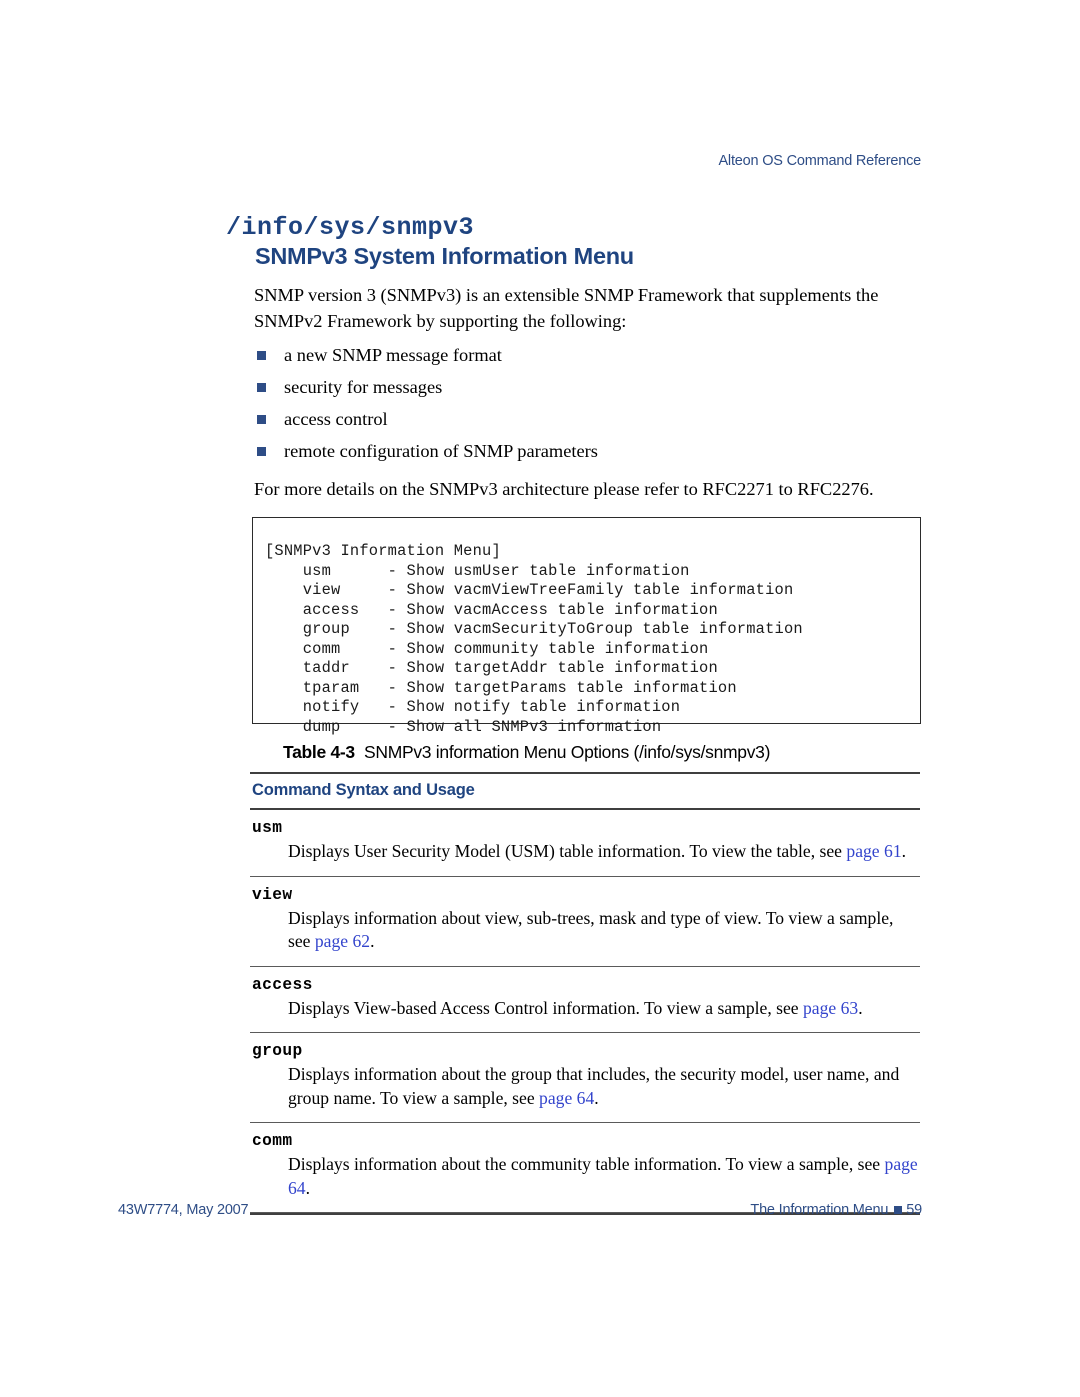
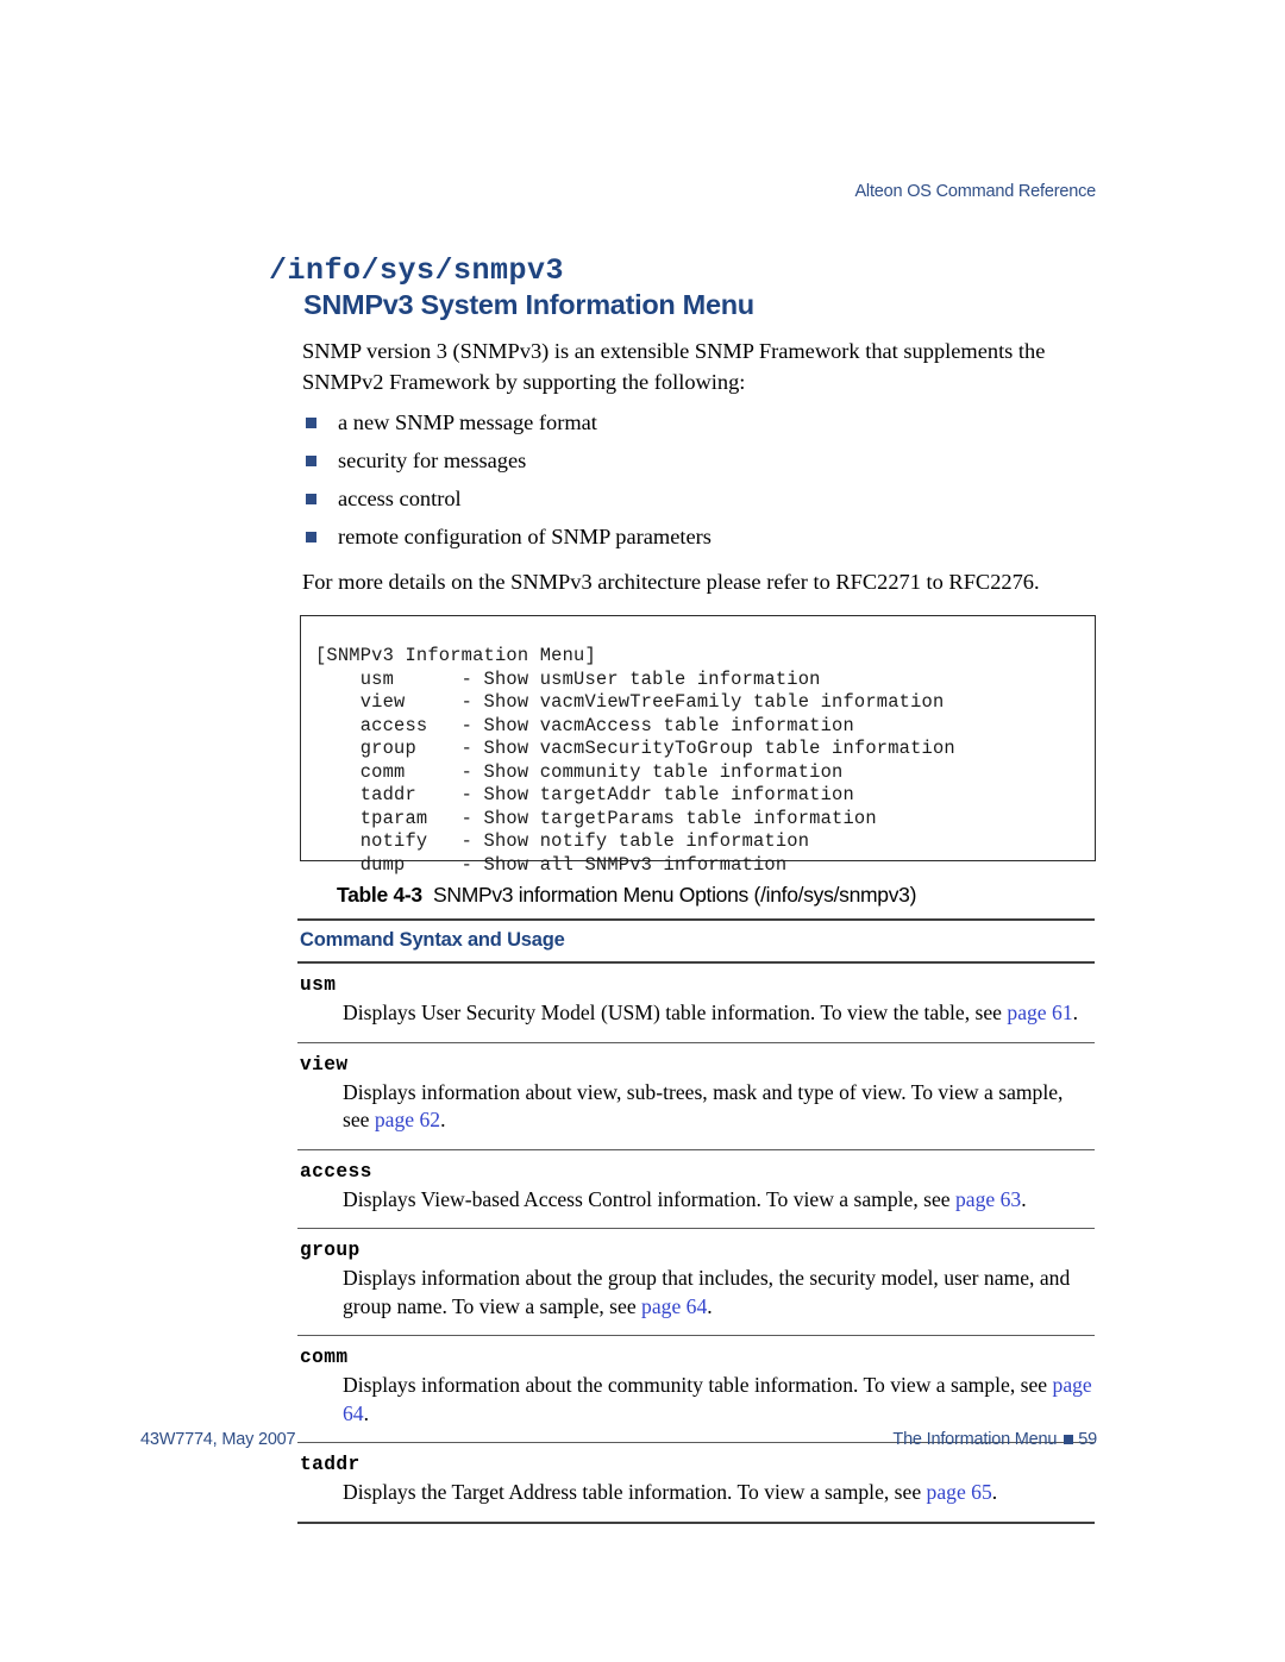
  Alteon OS Command Reference
  /info/sys/snmpv3
  SNMPv3 System Information Menu
  SNMP version 3 (SNMPv3) is an extensible SNMP Framework that supplements the SNMPv2 Framework by supporting the following:
  a new SNMP message format
  security for messages
  access control
  remote configuration of SNMP parameters
  For more details on the SNMPv3 architecture please refer to RFC2271 to RFC2276.
  [SNMPv3 Information Menu]
  usm - Show usmUser table information
  view - Show vacmViewTreeFamily table information
  access - Show vacmAccess table information
  group - Show vacmSecurityToGroup table information
  comm - Show community table information
  taddr - Show targetAddr table information
  tparam - Show targetParams table information
  notify - Show notify table information
  dump - Show all SNMPv3 information
  Table 4-3 SNMPv3 information Menu Options (/info/sys/snmpv3)
  Command Syntax and Usage
  usm
  Displays User Security Model (USM) table information. To view the table, see page 61.
  view
  Displays information about view, sub-trees, mask and type of view. To view a sample, see page 62.
  access
  Displays View-based Access Control information. To view a sample, see page 63.
  group
  Displays information about the group that includes, the security model, user name, and group name. To view a sample, see page 64.
  comm
  Displays information about the community table information. To view a sample, see page 64.
+ taddr
+ Displays the Target Address table information. To view a sample, see page 65.
  43W7774, May 2007
  The Information Menu 59
